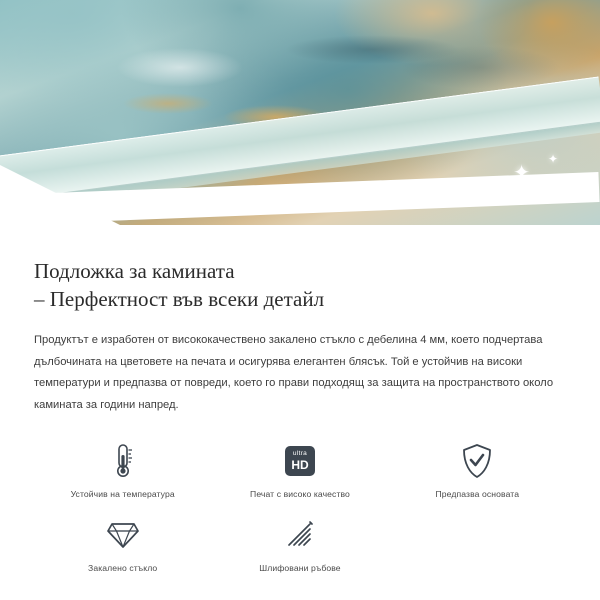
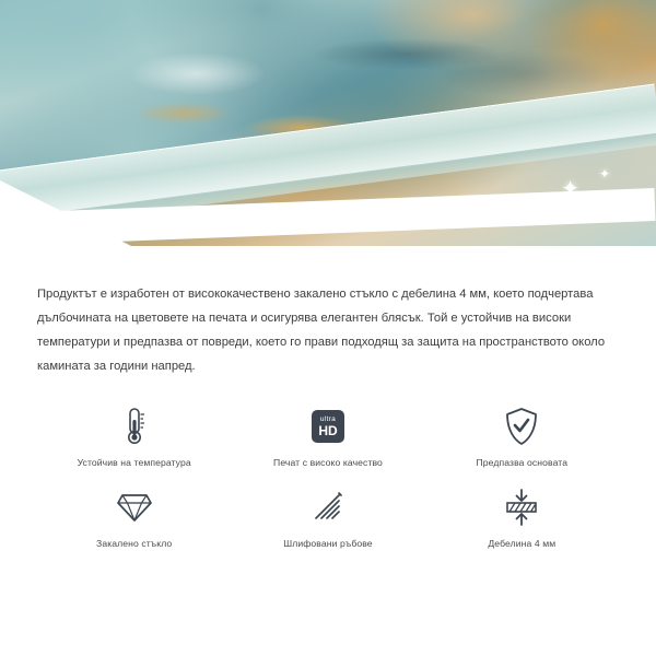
  ✦
  ✦
- Подложка за камината
- – Перфектност във всеки детайл
  Продуктът е изработен от висококачествено закалено стъкло с дебелина 4 мм, което подчертава дълбочината на цветовете на печата и осигурява елегантен блясък. Той е устойчив на високи температури и предпазва от повреди, което го прави подходящ за защита на пространството около камината за години напред.
  Устойчив на температура
  HD
  Печат с високо качество
  Предпазва основата
  Закалено стъкло
  Шлифовани ръбове
+ Дебелина 4 мм
